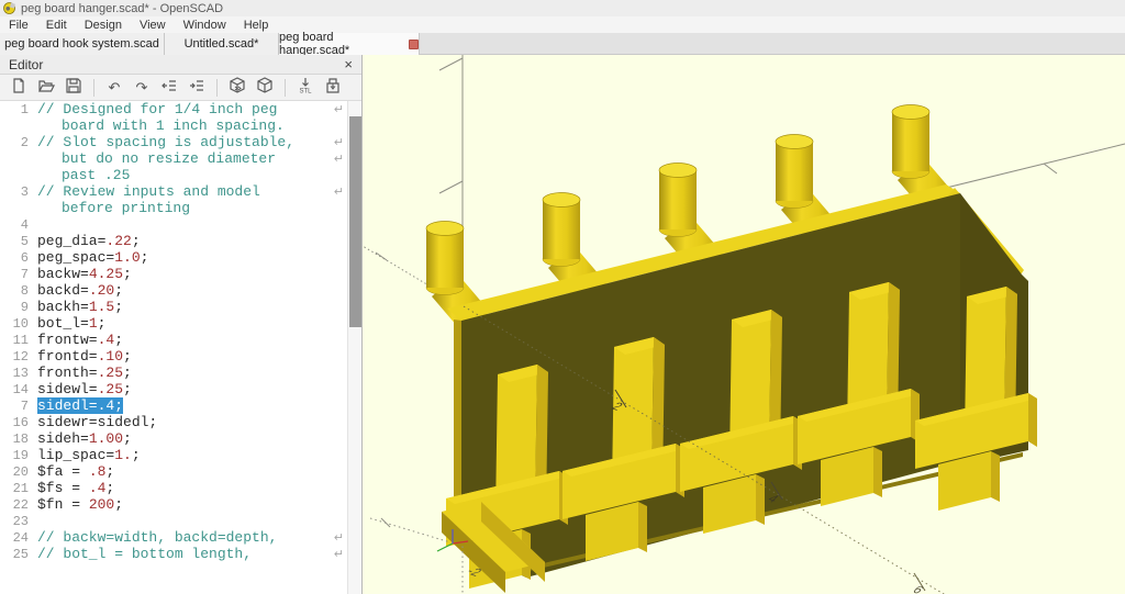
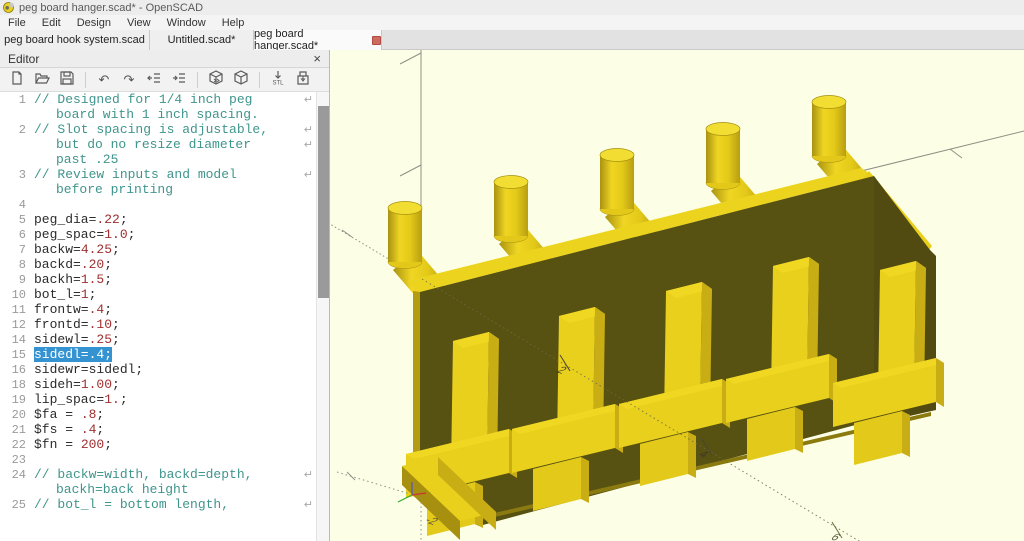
  peg board hanger.scad* - OpenSCAD
  File
  Edit
  Design
  View
  Window
  Help
  peg board hook system.scad
  Untitled.scad*
  peg board hanger.scad*
  Editor
  ×
  ↶
  ↷
  1 // Designed for 1/4 inch peg
  ↵
  board with 1 inch spacing.
  2 // Slot spacing is adjustable,
  ↵
  but do no resize diameter
  ↵
  past .25
  3 // Review inputs and model
  ↵
  before printing
  4
  5 peg_dia=.22;
  6 peg_spac=1.0;
  7 backw=4.25;
  8 backd=.20;
  9 backh=1.5;
  10 bot_l=1;
  11 frontw=.4;
  12 frontd=.10;
- 13 fronth=.25;
  14 sidewl=.25;
- 7 sidedl=.4;
+ 15 sidedl=.4;
  16 sidewr=sidedl;
  18 sideh=1.00;
  19 lip_spac=1.;
  20 $fa = .8;
  21 $fs = .4;
  22 $fn = 200;
  23
  24 // backw=width, backd=depth,
  ↵
+ backh=back height
  25 // bot_l = bottom length,
  ↵
